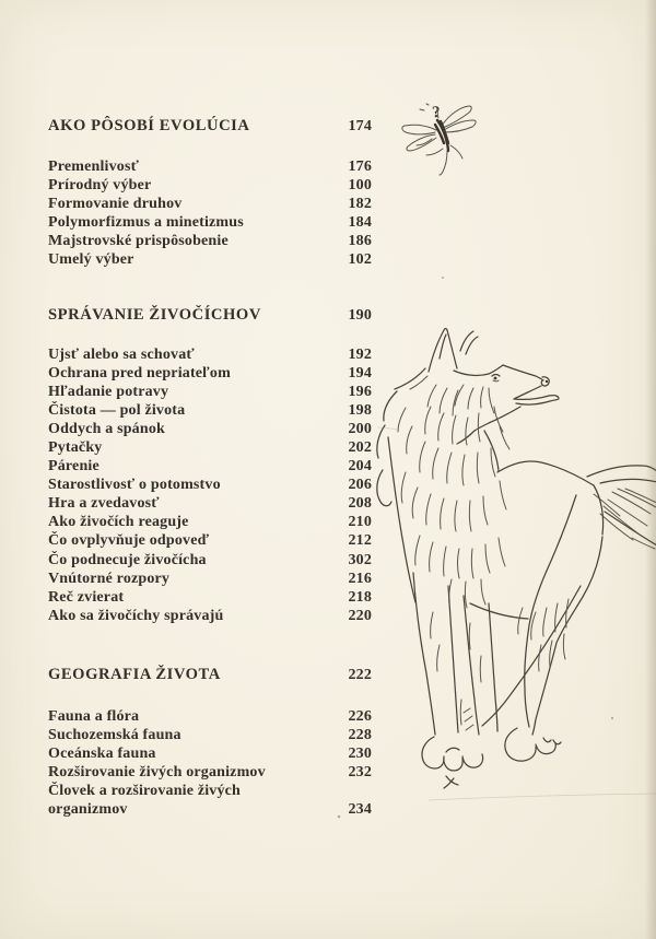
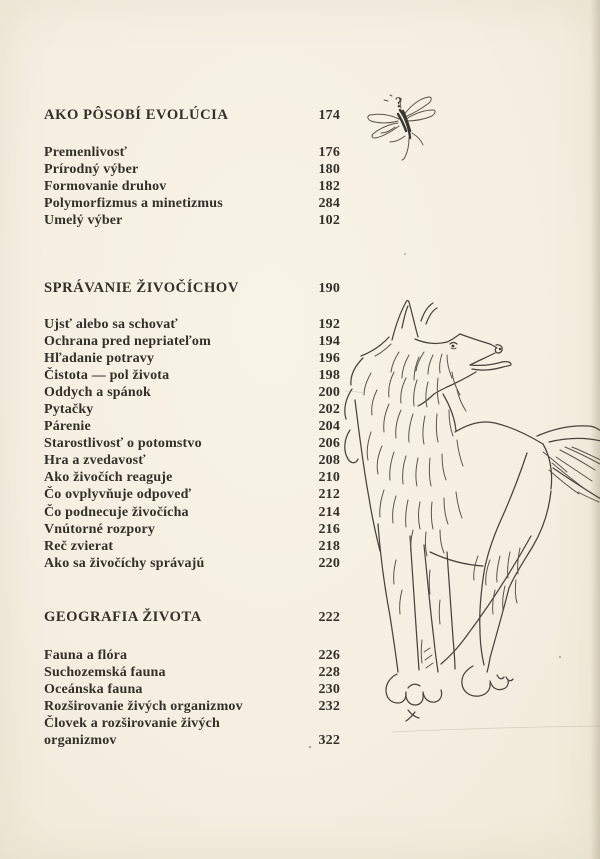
  AKO PÔSOBÍ EVOLÚCIA
  174
  Premenlivosť
  176
  Prírodný výber
- 100
+ 180
  Formovanie druhov
  182
  Polymorfizmus a minetizmus
- 184
+ 284
- Majstrovské prispôsobenie
- 186
  Umelý výber
  102
  SPRÁVANIE ŽIVOČÍCHOV
  190
  Ujsť alebo sa schovať
  192
  Ochrana pred nepriateľom
  194
  Hľadanie potravy
  196
  Čistota — pol života
  198
  Oddych a spánok
  200
  Pytačky
  202
  Párenie
  204
  Starostlivosť o potomstvo
  206
  Hra a zvedavosť
  208
  Ako živočích reaguje
  210
  Čo ovplyvňuje odpoveď
  212
  Čo podnecuje živočícha
- 302
+ 214
  Vnútorné rozpory
  216
  Reč zvierat
  218
  Ako sa živočíchy správajú
  220
  GEOGRAFIA ŽIVOTA
  222
  Fauna a flóra
  226
  Suchozemská fauna
  228
  Oceánska fauna
  230
  Rozširovanie živých organizmov
  232
  Človek a rozširovanie živých
  organizmov
- 234
+ 322
